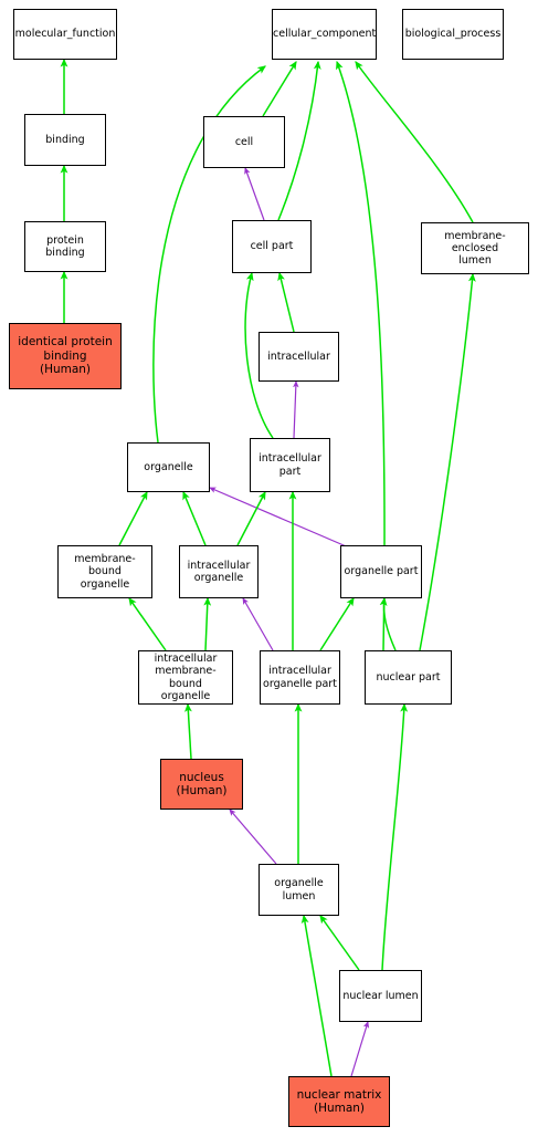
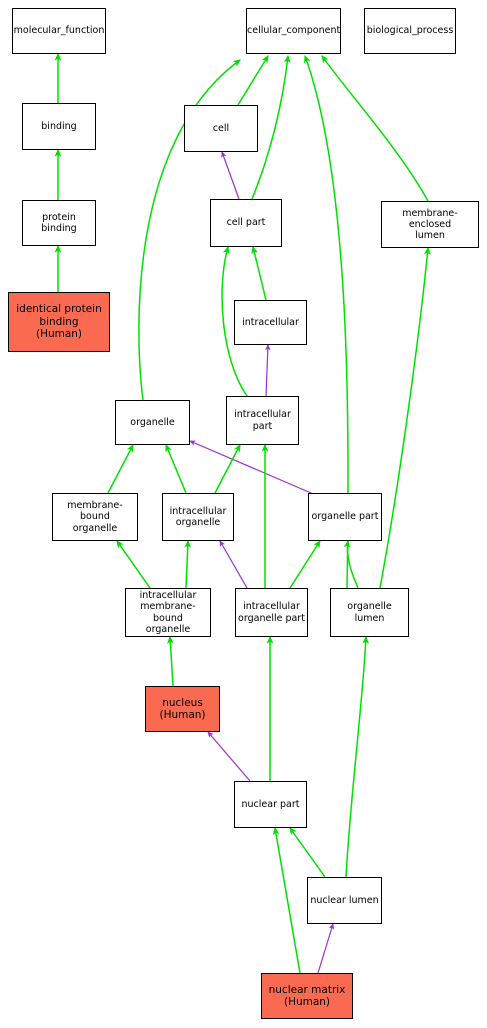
  molecular_function
  cellular_component
  biological_process
  binding
  cell
  protein binding
  cell part
  membrane-enclosed
  lumen
  identical protein
  binding
  (Human)
  intracellular
  organelle
  intracellular
  part
  membrane-bound
  organelle
  intracellular
  organelle
  organelle part
  intracellular
  membrane-bound
  organelle
  intracellular
  organelle part
- nuclear part
+ organelle lumen
  nucleus
  (Human)
- organelle lumen
+ nuclear part
  nuclear lumen
  nuclear matrix
  (Human)
